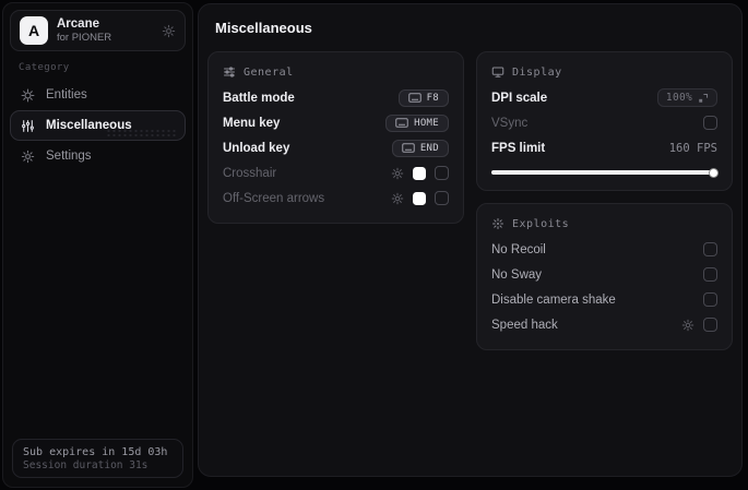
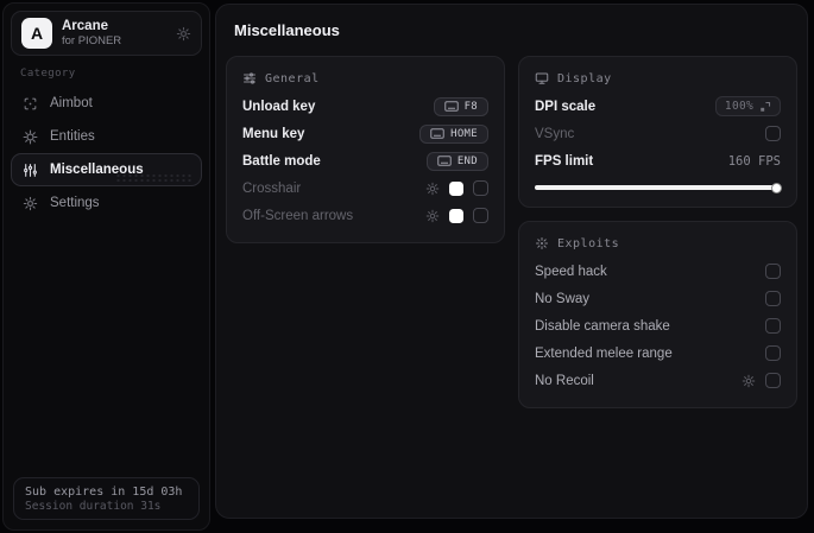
  A
  Arcane
  for PIONER
  Category
+ Aimbot
  Entities
  Miscellaneous
  Settings
  Sub expires in 15d 03h
  Session duration 31s
  Miscellaneous
  General
- Battle mode
+ Unload key
  F8
  Menu key
  HOME
- Unload key
+ Battle mode
  END
  Crosshair
  Off-Screen arrows
  Display
  DPI scale
  100%
  VSync
  FPS limit
  160 FPS
  Exploits
- No Recoil
+ Speed hack
  No Sway
  Disable camera shake
+ Extended melee range
- Speed hack
+ No Recoil
